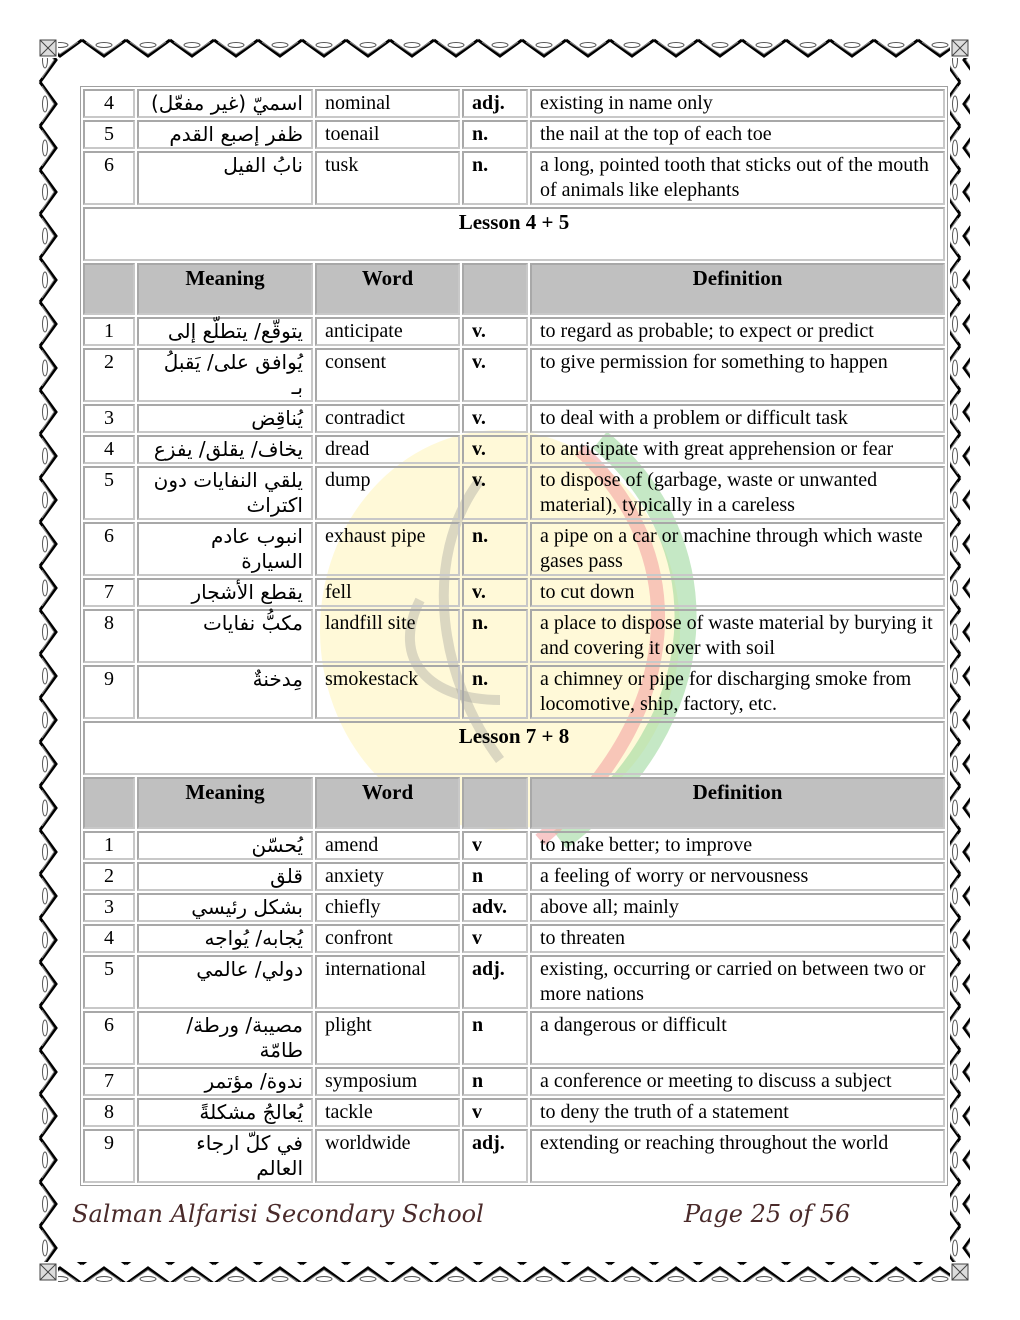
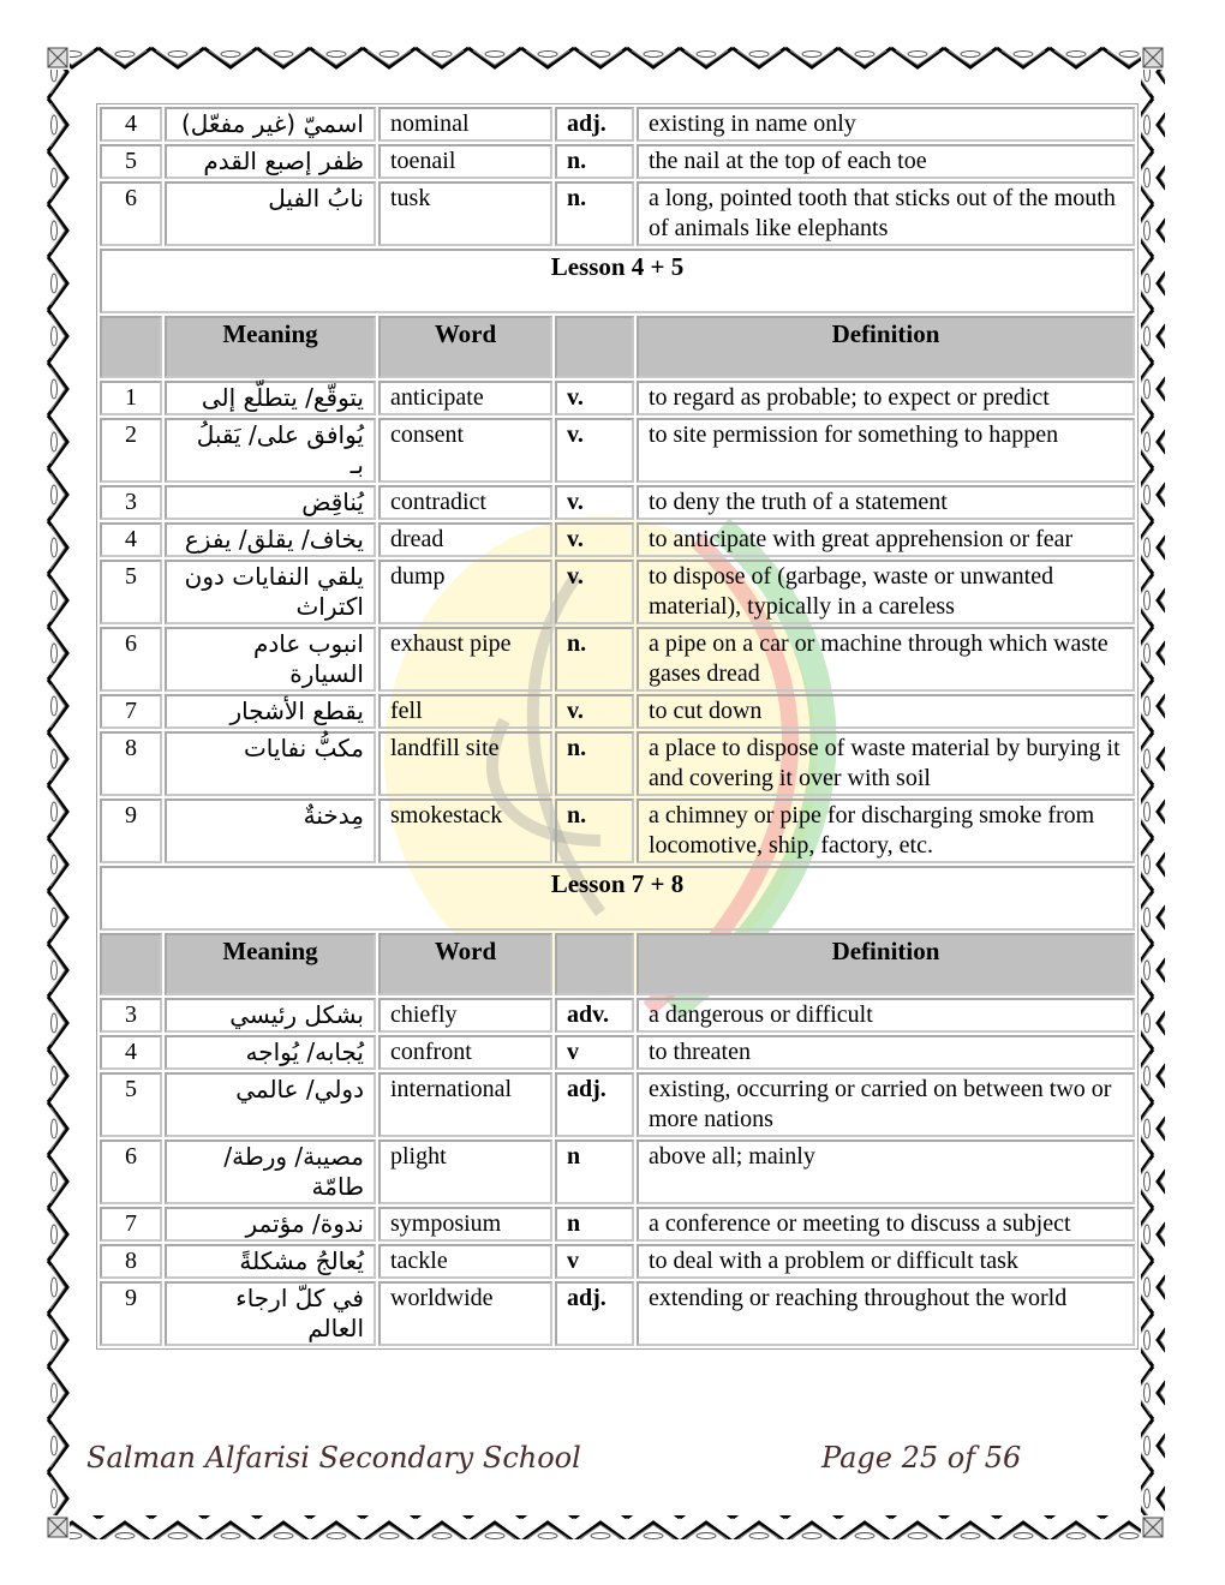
  4	اسميّ (غير مفعّل)	nominal	adj.	existing in name only
  5	ظفر إصبع القدم	toenail	n.	the nail at the top of each toe
  6	نابُ الفيل	tusk	n.	a long, pointed tooth that sticks out of the mouth of animals like elephants
  Lesson 4 + 5
  	Meaning	Word		Definition
  1	يتوقّع/ يتطلّع إلى	anticipate	v.	to regard as probable; to expect or predict
- 2	يُوافق على/ يَقبلُ بـ	consent	v.	to give permission for something to happen
+ 2	يُوافق على/ يَقبلُ بـ	consent	v.	to site permission for something to happen
- 3	يُناقِض	contradict	v.	to deal with a problem or difficult task
+ 3	يُناقِض	contradict	v.	to deny the truth of a statement
  4	يخاف/ يقلق/ يفزع	dread	v.	to anticipate with great apprehension or fear
  5	يلقي النفايات دون اكتراث	dump	v.	to dispose of (garbage, waste or unwanted material), typically in a careless
- 6	انبوب عادم السيارة	exhaust pipe	n.	a pipe on a car or machine through which waste gases pass
+ 6	انبوب عادم السيارة	exhaust pipe	n.	a pipe on a car or machine through which waste gases dread
  7	يقطع الأشجار	fell	v.	to cut down
  8	مكبُّ نفايات	landfill site	n.	a place to dispose of waste material by burying it and covering it over with soil
  9	مِدخنةٌ	smokestack	n.	a chimney or pipe for discharging smoke from locomotive, ship, factory, etc.
  Lesson 7 + 8
  	Meaning	Word		Definition
- 1	يُحسّن	amend	v	to make better; to improve
- 2	قلق	anxiety	n	a feeling of worry or nervousness
- 3	بشكل رئيسي	chiefly	adv.	above all; mainly
+ 3	بشكل رئيسي	chiefly	adv.	a dangerous or difficult
  4	يُجابه/ يُواجه	confront	v	to threaten
  5	دولي/ عالمي	international	adj.	existing, occurring or carried on between two or more nations
- 6	مصيبة/ ورطة/ طامّة	plight	n	a dangerous or difficult
+ 6	مصيبة/ ورطة/ طامّة	plight	n	above all; mainly
  7	ندوة/ مؤتمر	symposium	n	a conference or meeting to discuss a subject
- 8	يُعالجُ مشكلةً	tackle	v	to deny the truth of a statement
+ 8	يُعالجُ مشكلةً	tackle	v	to deal with a problem or difficult task
  9	في كلّ ارجاء العالم	worldwide	adj.	extending or reaching throughout the world
  Salman Alfarisi Secondary School
  Page 25 of 56
